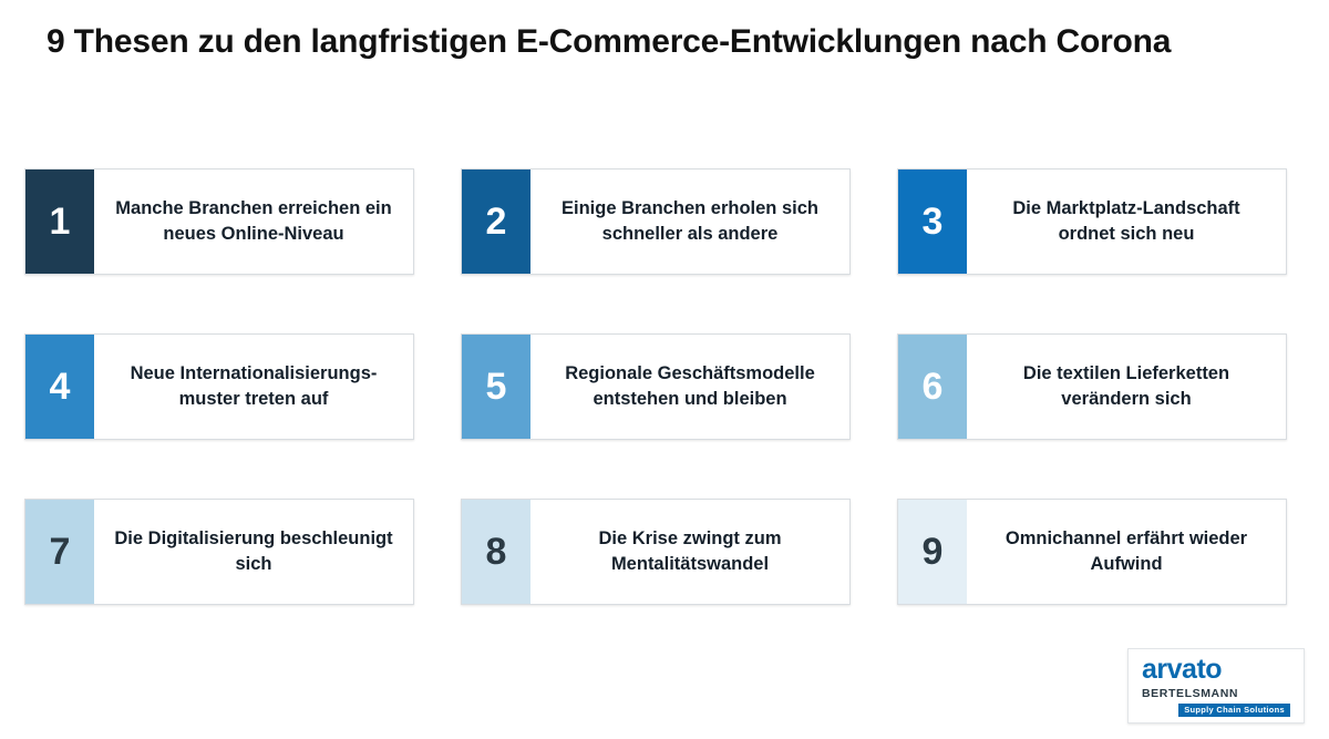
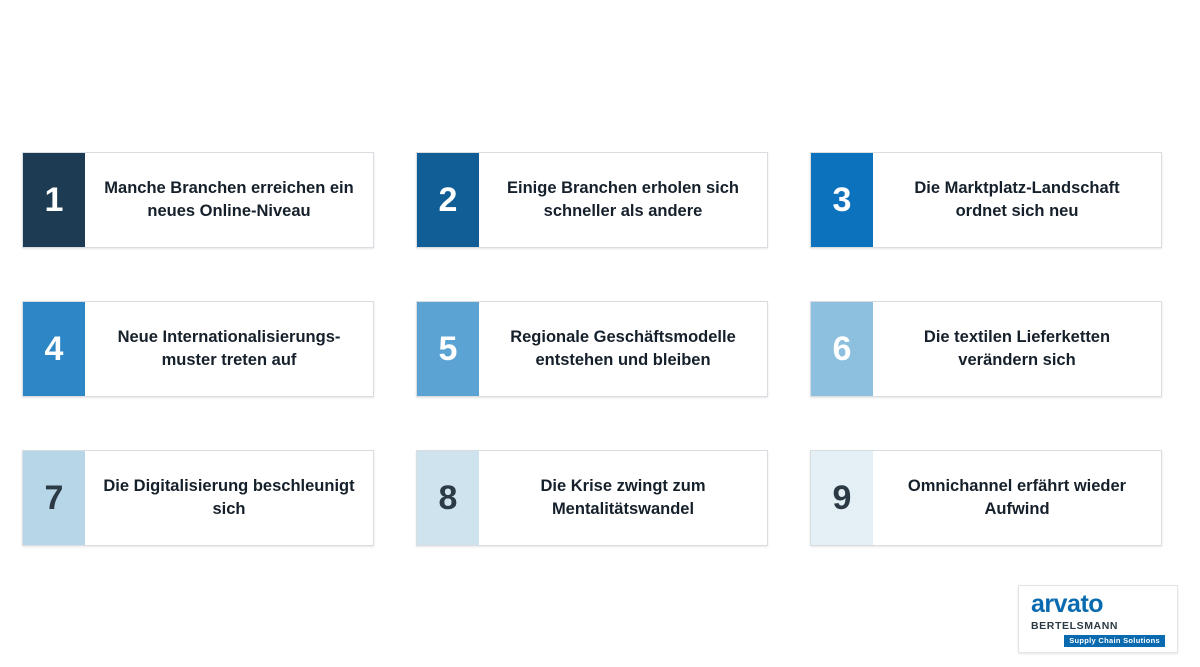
- 9 Thesen zu den langfristigen E-Commerce-Entwicklungen nach Corona
  1
  Manche Branchen erreichen ein neues Online-Niveau
  2
  Einige Branchen erholen sich schneller als andere
  3
  Die Marktplatz-Landschaft ordnet sich neu
  4
  Neue Internationalisierungs-muster treten auf
  5
  Regionale Geschäftsmodelle entstehen und bleiben
  6
  Die textilen Lieferketten verändern sich
  7
  Die Digitalisierung beschleunigt sich
  8
  Die Krise zwingt zum Mentalitätswandel
  9
  Omnichannel erfährt wieder Aufwind
  arvato
  BERTELSMANN
  Supply Chain Solutions
